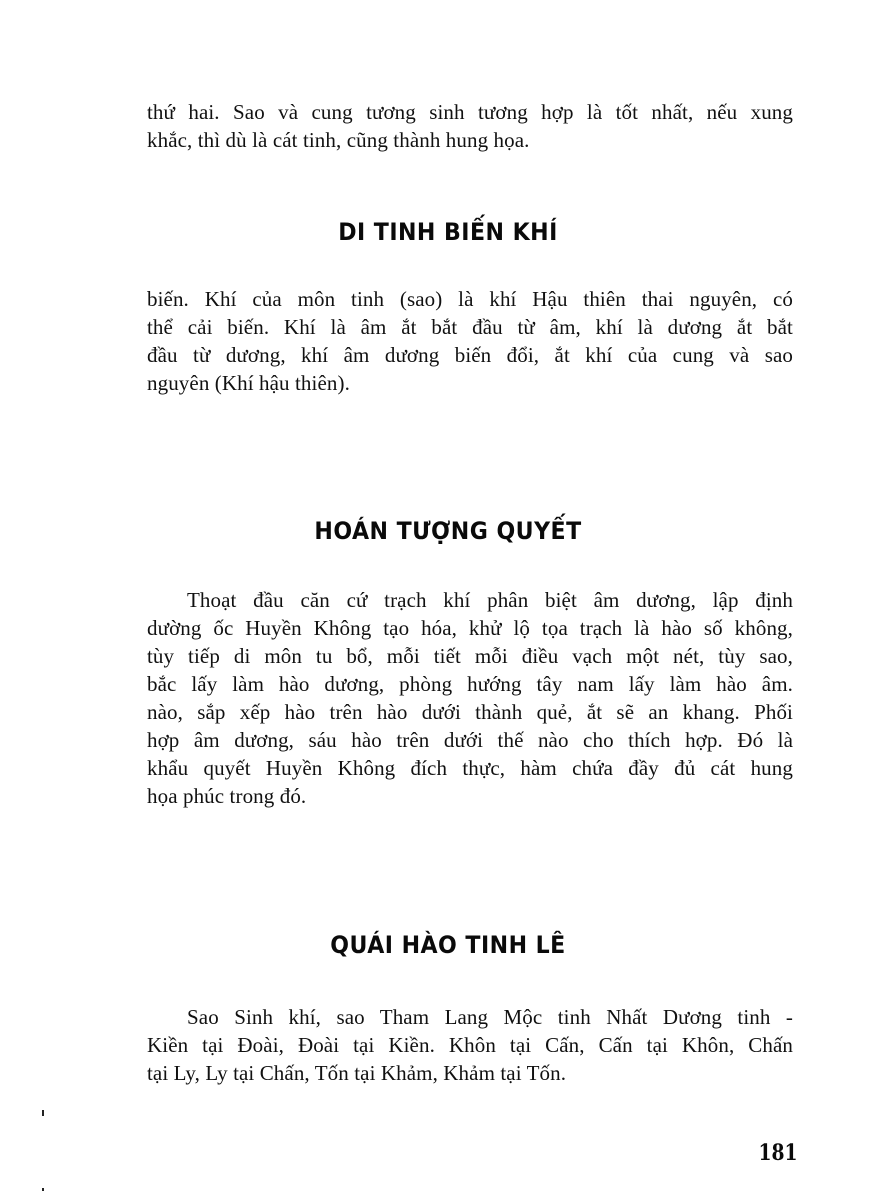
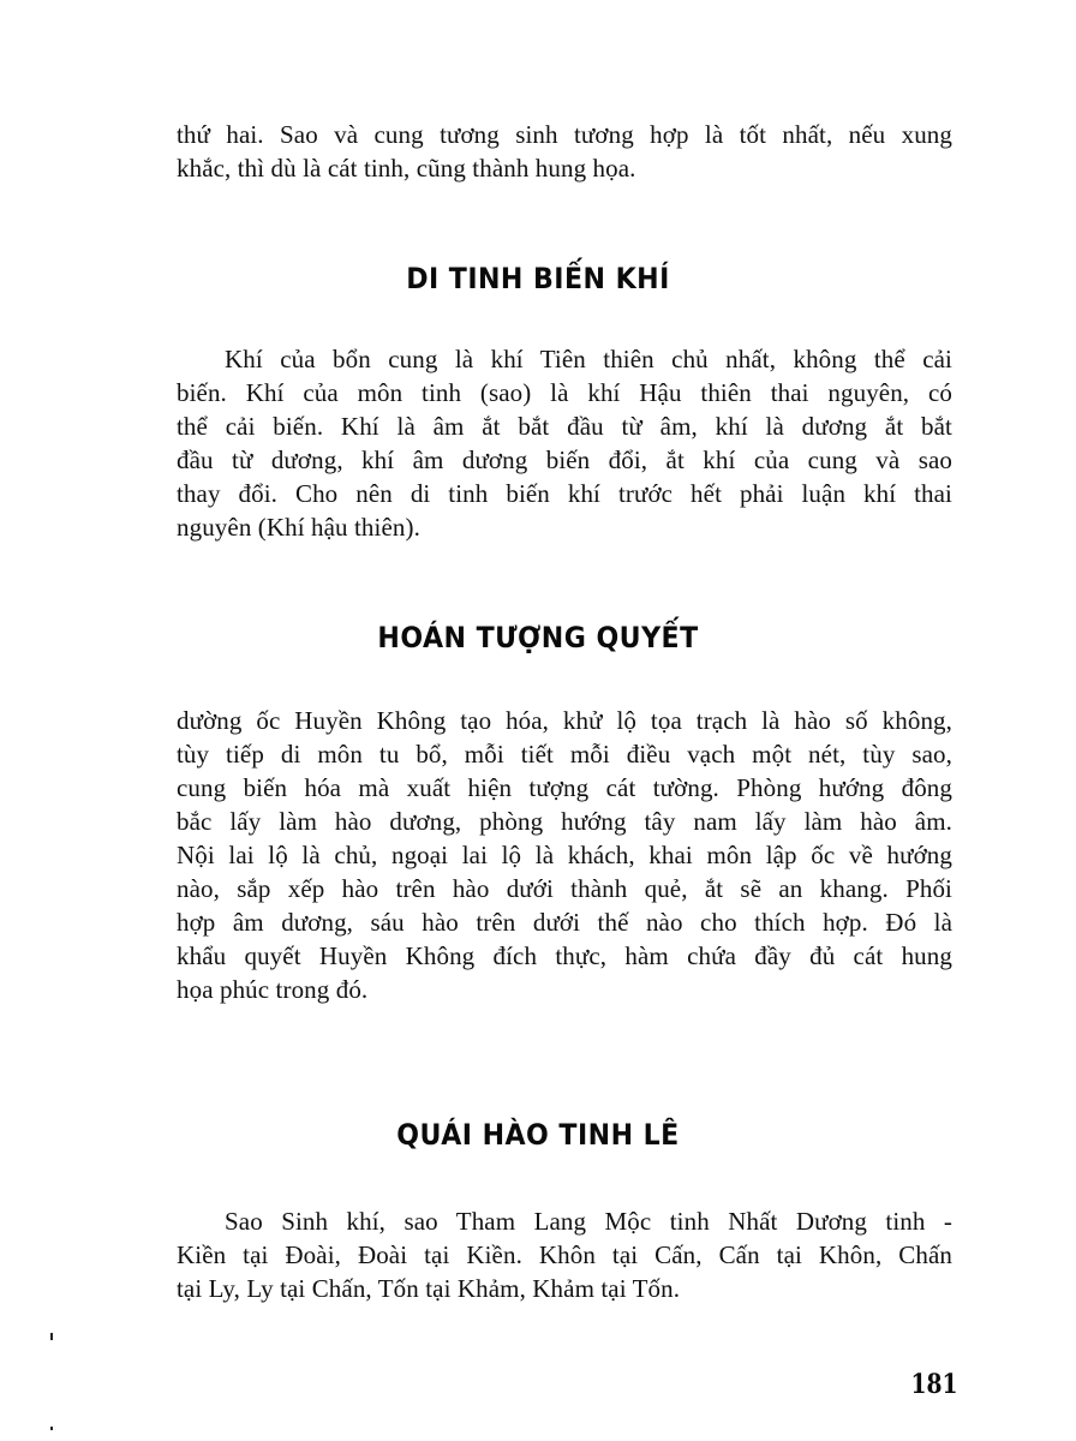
  thứ hai. Sao và cung tương sinh tương hợp là tốt nhất, nếu xung
  khắc, thì dù là cát tinh, cũng thành hung họa.
  DI TINH BIẾN KHÍ
+ Khí của bổn cung là khí Tiên thiên chủ nhất, không thể cải
  biến. Khí của môn tinh (sao) là khí Hậu thiên thai nguyên, có
  thể cải biến. Khí là âm ắt bắt đầu từ âm, khí là dương ắt bắt
  đầu từ dương, khí âm dương biến đổi, ắt khí của cung và sao
+ thay đổi. Cho nên di tinh biến khí trước hết phải luận khí thai
  nguyên (Khí hậu thiên).
  HOÁN TƯỢNG QUYẾT
- Thoạt đầu căn cứ trạch khí phân biệt âm dương, lập định
  dường ốc Huyền Không tạo hóa, khử lộ tọa trạch là hào số không,
  tùy tiếp di môn tu bổ, mỗi tiết mỗi điều vạch một nét, tùy sao,
+ cung biến hóa mà xuất hiện tượng cát tường. Phòng hướng đông
  bắc lấy làm hào dương, phòng hướng tây nam lấy làm hào âm.
+ Nội lai lộ là chủ, ngoại lai lộ là khách, khai môn lập ốc về hướng
  nào, sắp xếp hào trên hào dưới thành quẻ, ắt sẽ an khang. Phối
  hợp âm dương, sáu hào trên dưới thế nào cho thích hợp. Đó là
  khẩu quyết Huyền Không đích thực, hàm chứa đầy đủ cát hung
  họa phúc trong đó.
  QUÁI HÀO TINH LÊ
  Sao Sinh khí, sao Tham Lang Mộc tinh Nhất Dương tinh -
  Kiền tại Đoài, Đoài tại Kiền. Khôn tại Cấn, Cấn tại Khôn, Chấn
  tại Ly, Ly tại Chấn, Tốn tại Khảm, Khảm tại Tốn.
  181
